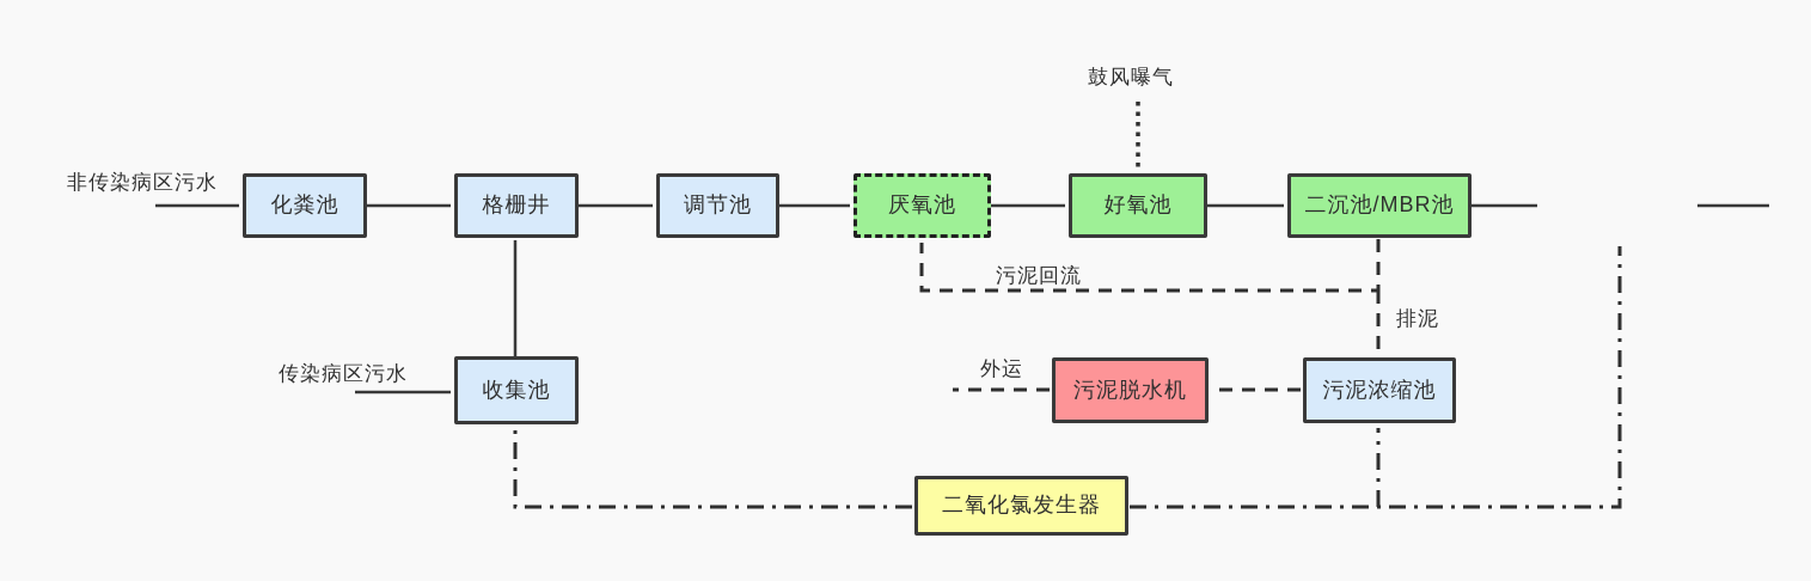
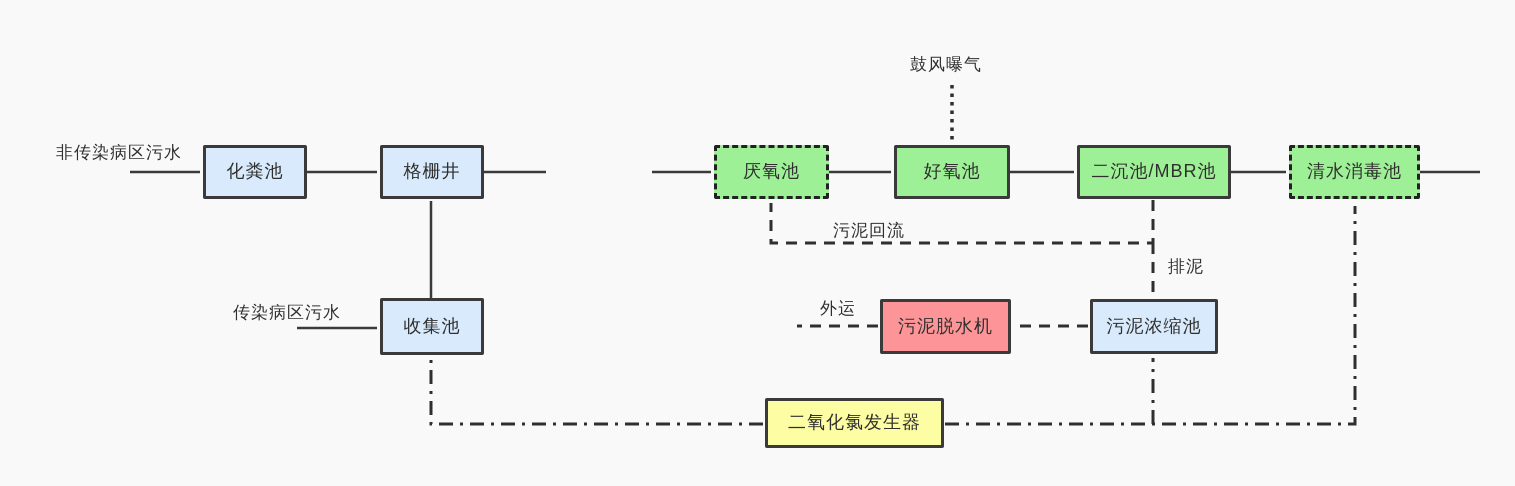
  化粪池
  格栅井
- 调节池
  厌氧池
  好氧池
  二沉池/MBR池
+ 清水消毒池
  收集池
  污泥脱水机
  污泥浓缩池
  二氧化氯发生器
  非传染病区污水
  传染病区污水
  鼓风曝气
  污泥回流
  排泥
  外运
